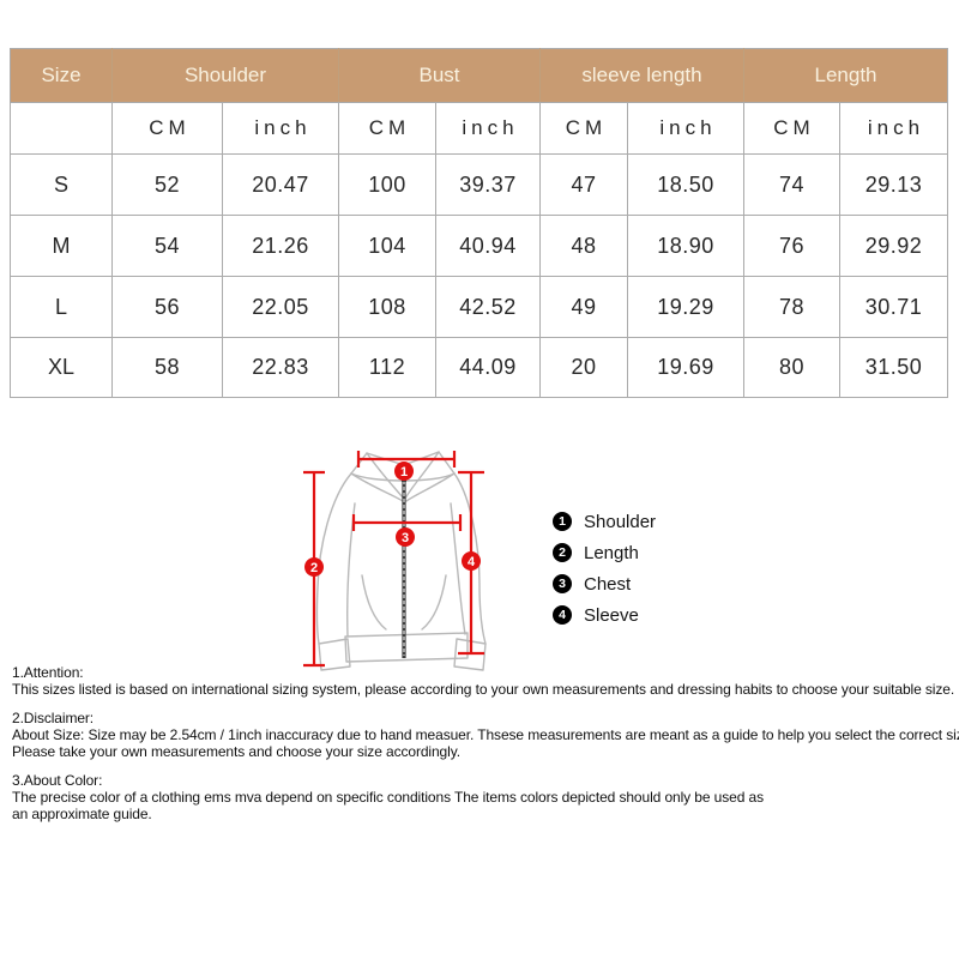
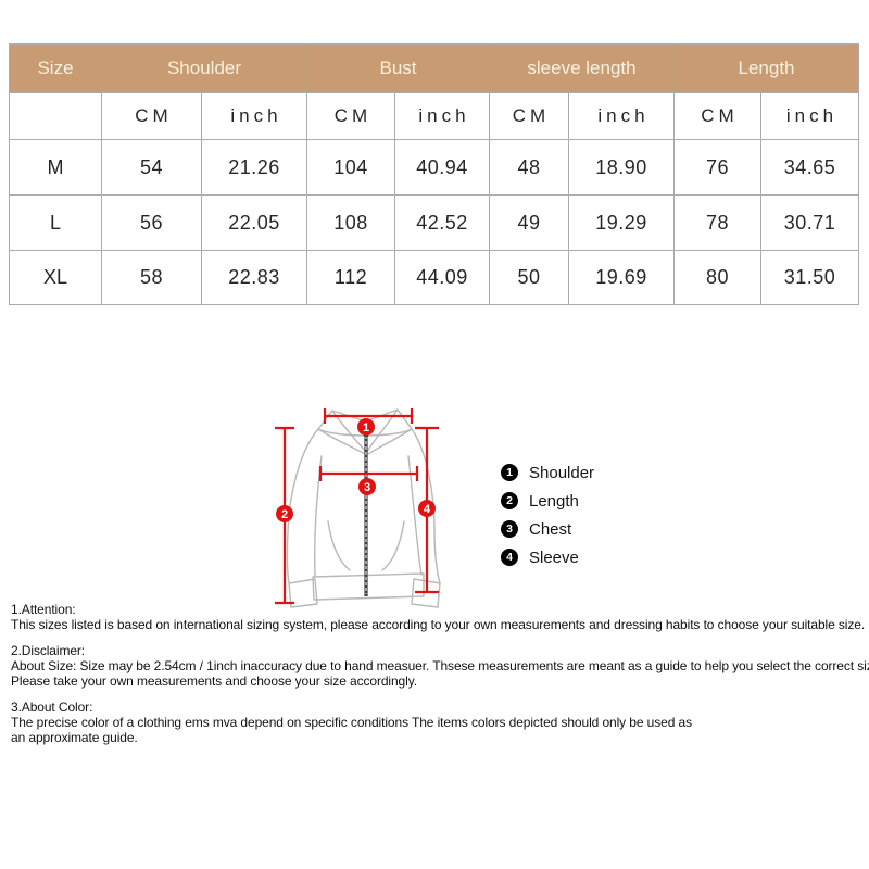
  Size	Shoulder	Bust	sleeve length	Length
  	CM	inch	CM	inch	CM	inch	CM	inch
- S	52	20.47	100	39.37	47	18.50	74	29.13
- M	54	21.26	104	40.94	48	18.90	76	29.92
+ M	54	21.26	104	40.94	48	18.90	76	34.65
  L	56	22.05	108	42.52	49	19.29	78	30.71
- XL	58	22.83	112	44.09	20	19.69	80	31.50
+ XL	58	22.83	112	44.09	50	19.69	80	31.50
  1
  2
  3
  4
  1
  Shoulder
  2
  Length
  3
  Chest
  4
  Sleeve
  1.Attention:
  This sizes listed is based on international sizing system, please according to your own measurements and dressing habits to choose your suitable size.
  2.Disclaimer:
  About Size: Size may be 2.54cm / 1inch inaccuracy due to hand measuer. Thsese measurements are meant as a guide to help you select the correct si
  Please take your own measurements and choose your size accordingly.
  3.About Color:
  The precise color of a clothing ems mva depend on specific conditions The items colors depicted should only be used as
  an approximate guide.
